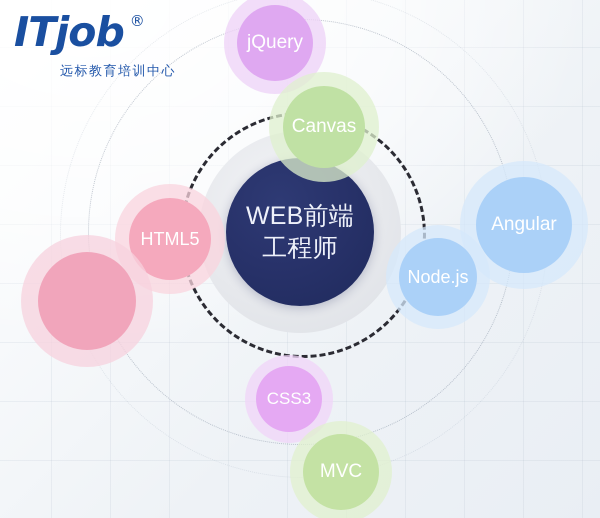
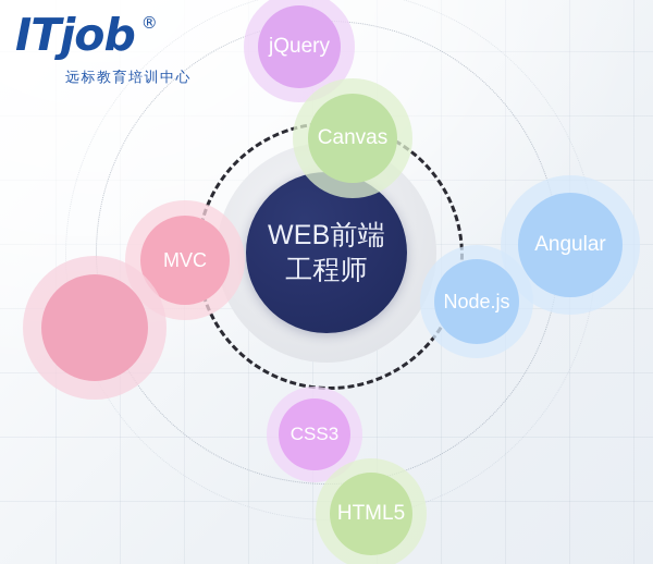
  WEB前端
  工程师
  jQuery
  Canvas
  Angular
  Node.js
- HTML5
+ MVC
  CSS3
- MVC
+ HTML5
  ITjob
  ®
  远标教育培训中心
